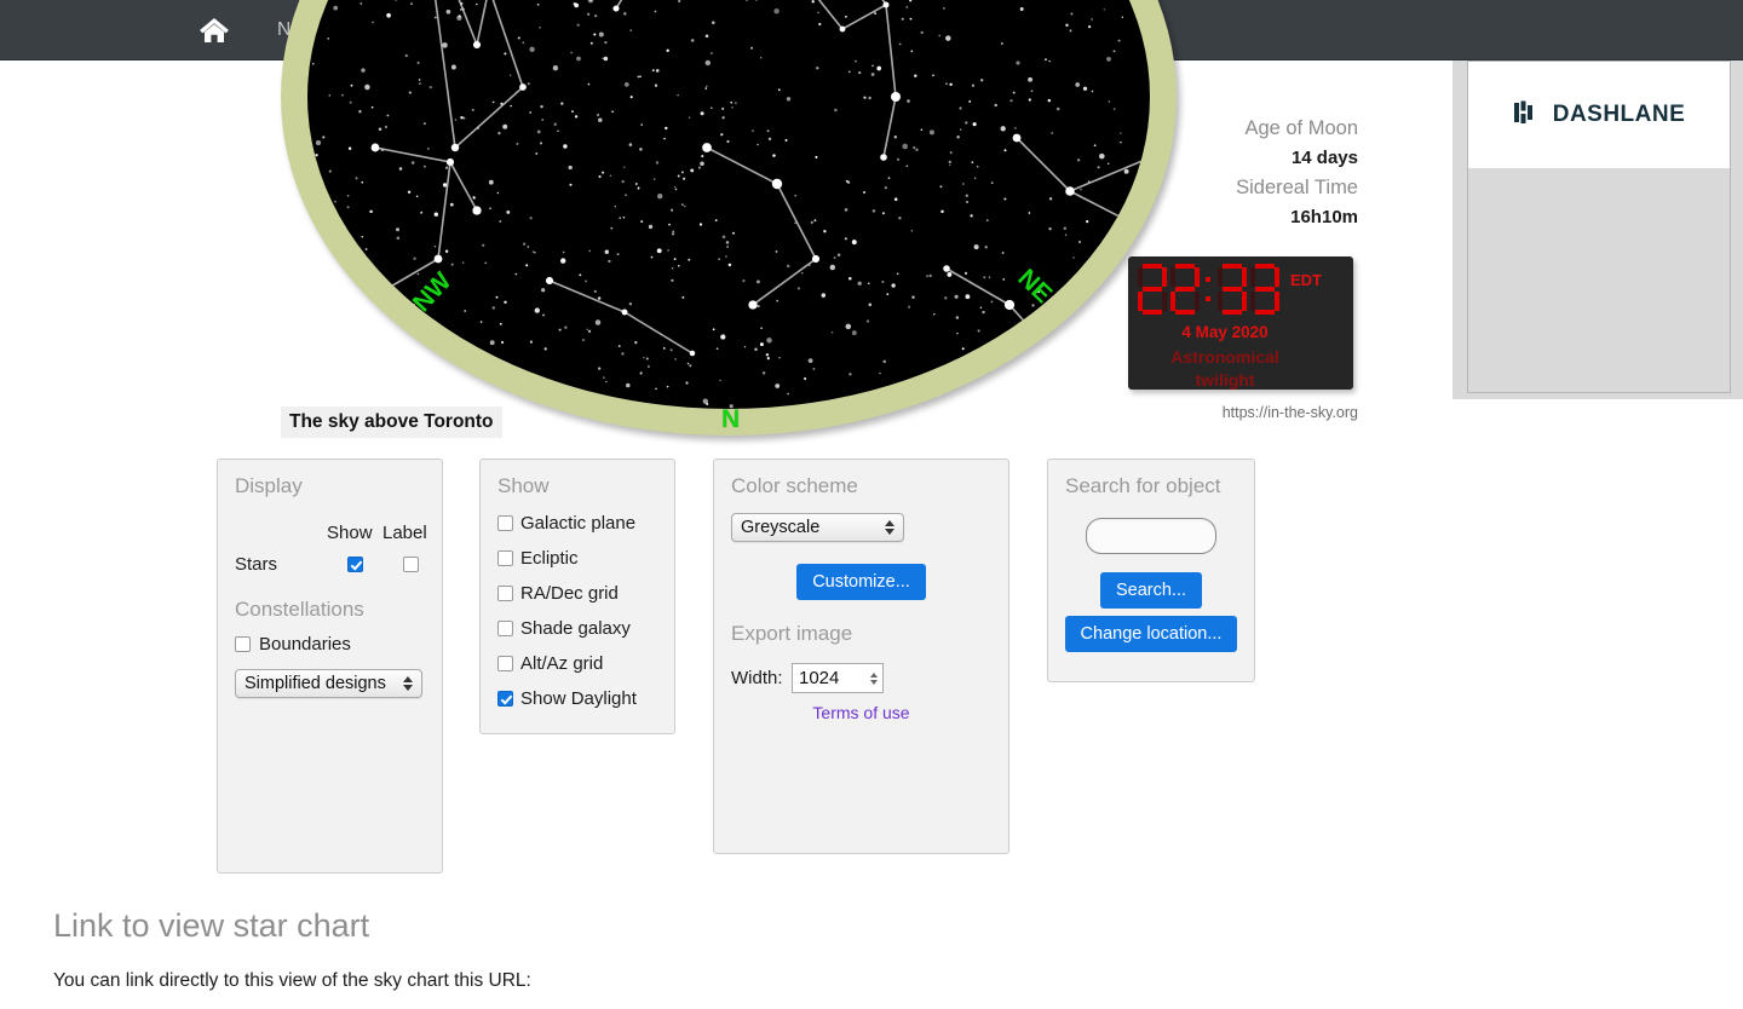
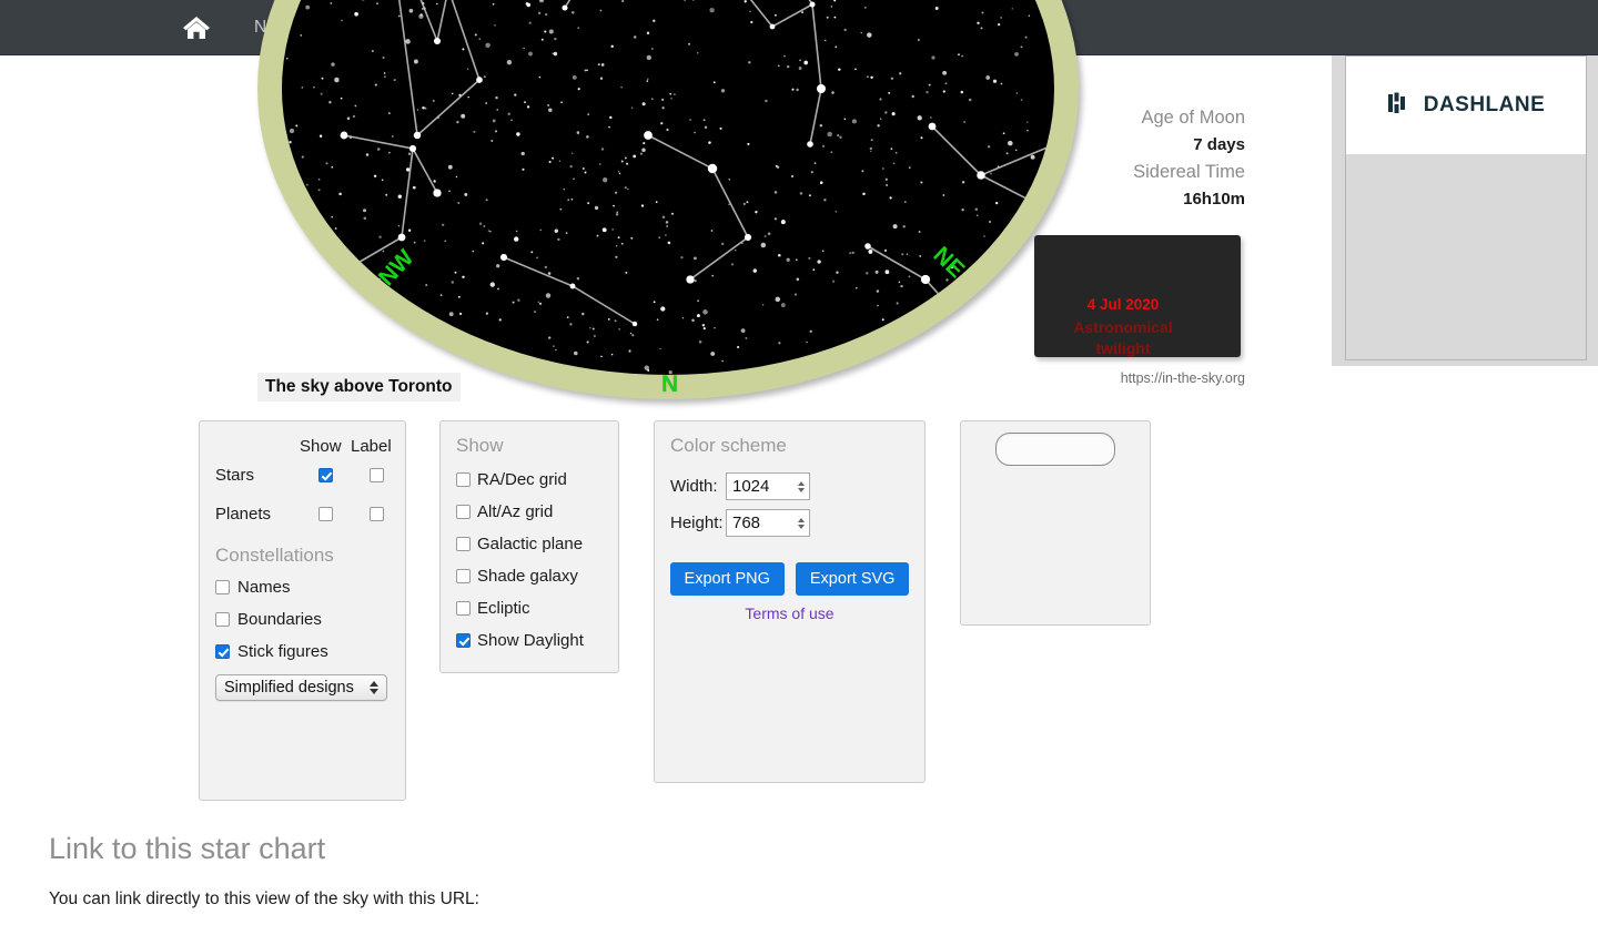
  N
  The sky above Toronto
  Age of Moon
- 14 days
+ 7 days
  Sidereal Time
  16h10m
- EDT
- 4 May 2020
+ 4 Jul 2020
  Astronomical
  twilight
  https://in-the-sky.org
  DASHLANE
- Display
  Show
  Label
  Stars
+ Planets
  Constellations
+ Names
  Boundaries
+ Stick figures
  Simplified designs
  Show
- Galactic plane
+ RA/Dec grid
- Ecliptic
+ Alt/Az grid
- RA/Dec grid
+ Galactic plane
  Shade galaxy
- Alt/Az grid
+ Ecliptic
  Show Daylight
  Color scheme
- Greyscale
- Customize...
- Export image
  Width:
  1024
+ Height:
+ 768
+ Export PNG
+ Export SVG
  Terms of use
- Search for object
- Search...
- Change location...
- Link to view star chart
+ Link to this star chart
- You can link directly to this view of the sky chart this URL:
+ You can link directly to this view of the sky with this URL:
